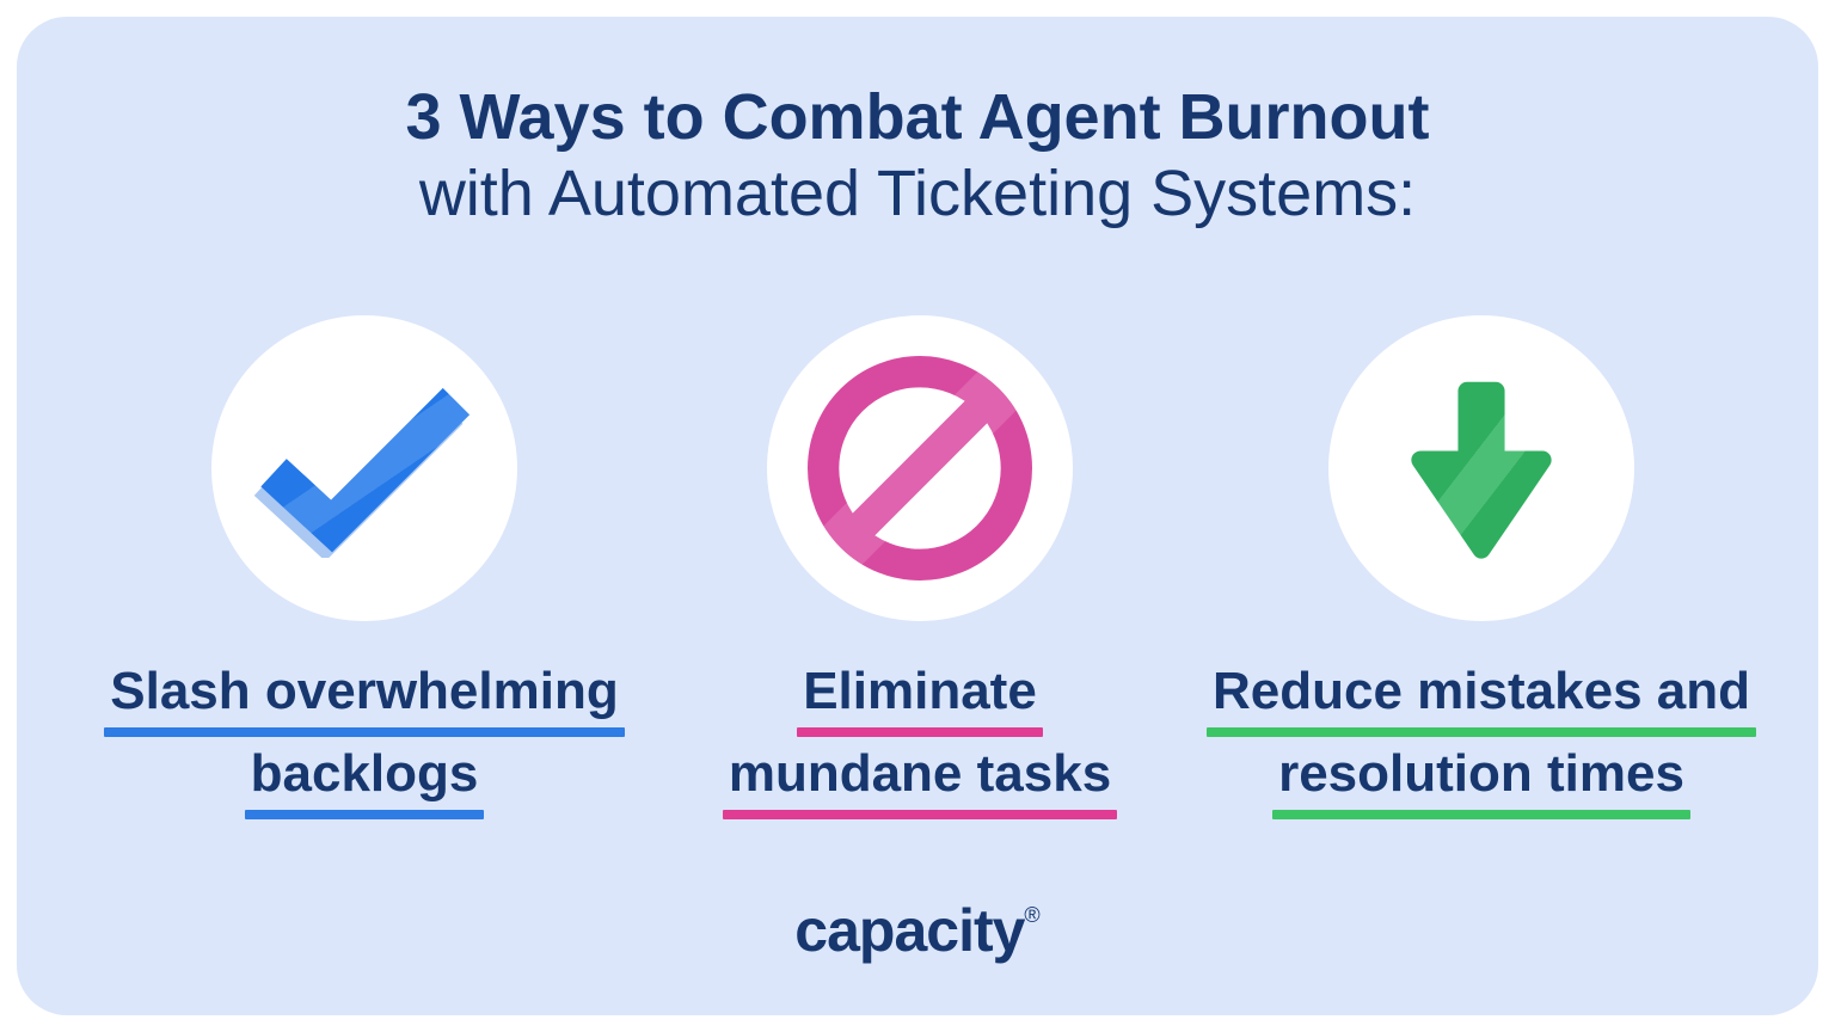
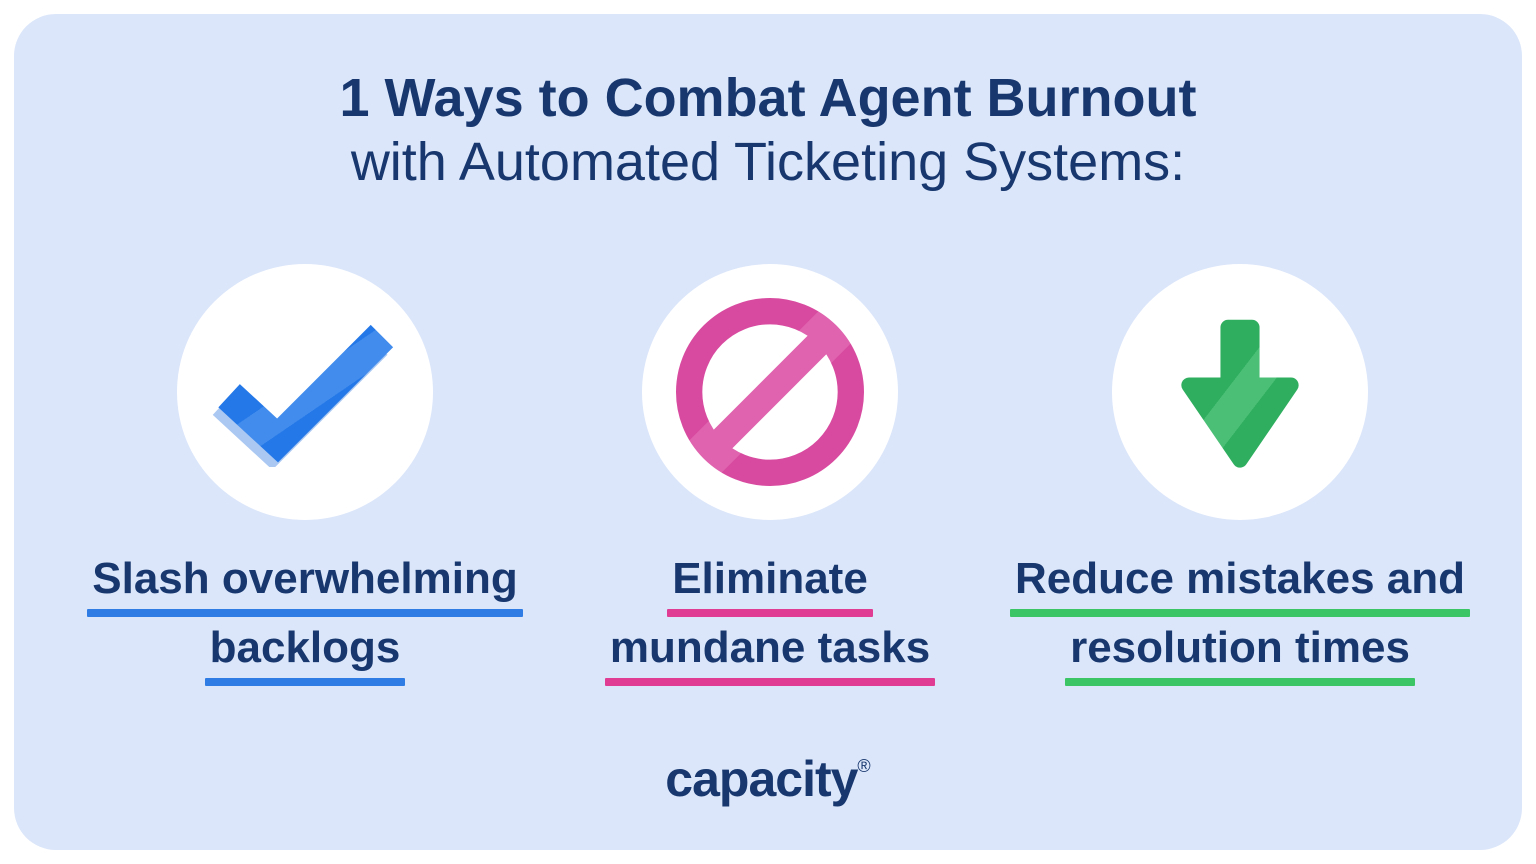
- 3 Ways to Combat Agent Burnout
+ 1 Ways to Combat Agent Burnout
  with Automated Ticketing Systems:
  Slash overwhelming
  backlogs
  Eliminate
  mundane tasks
  Reduce mistakes and
  resolution times
  capacity®
